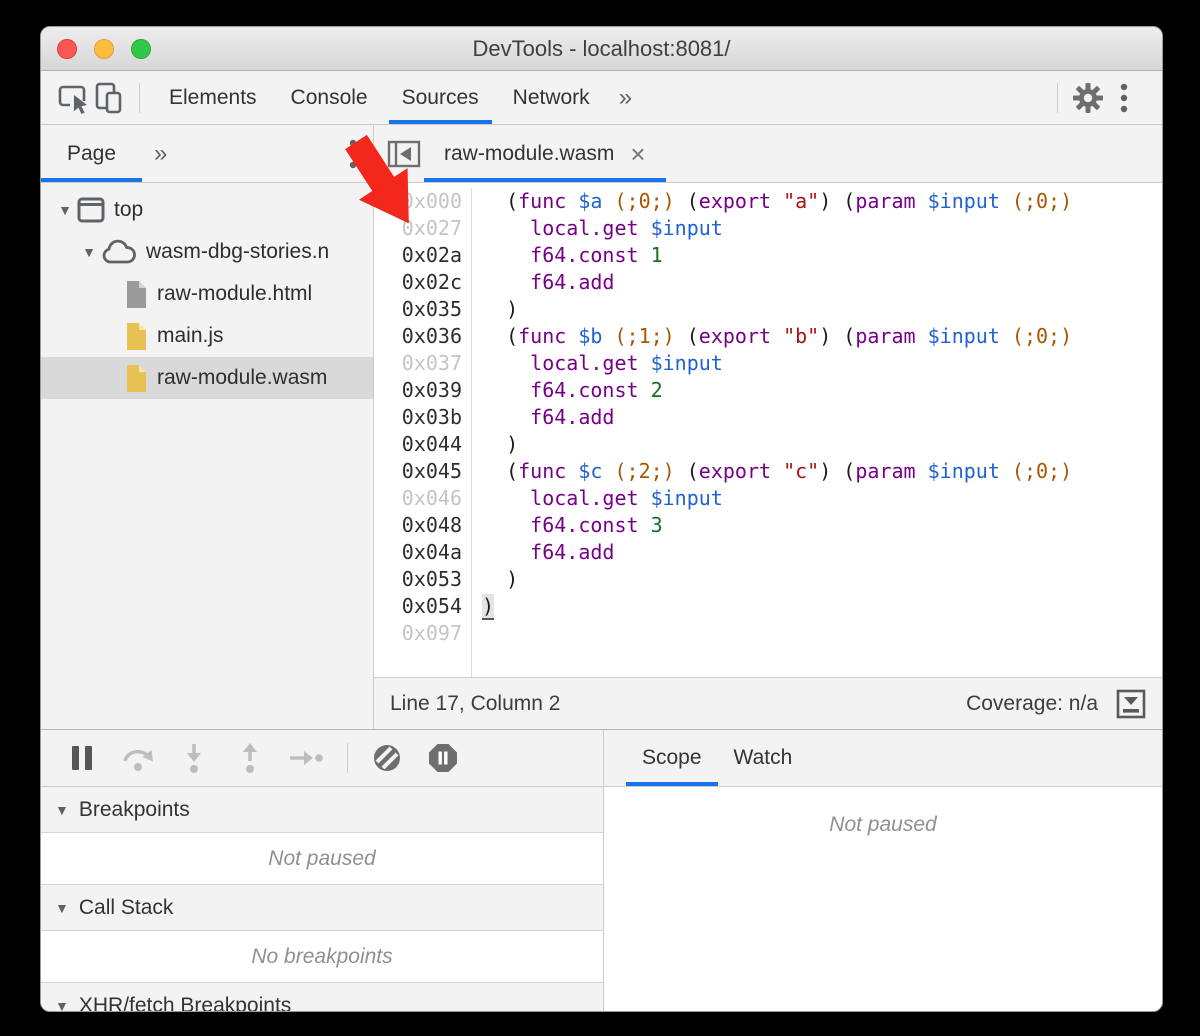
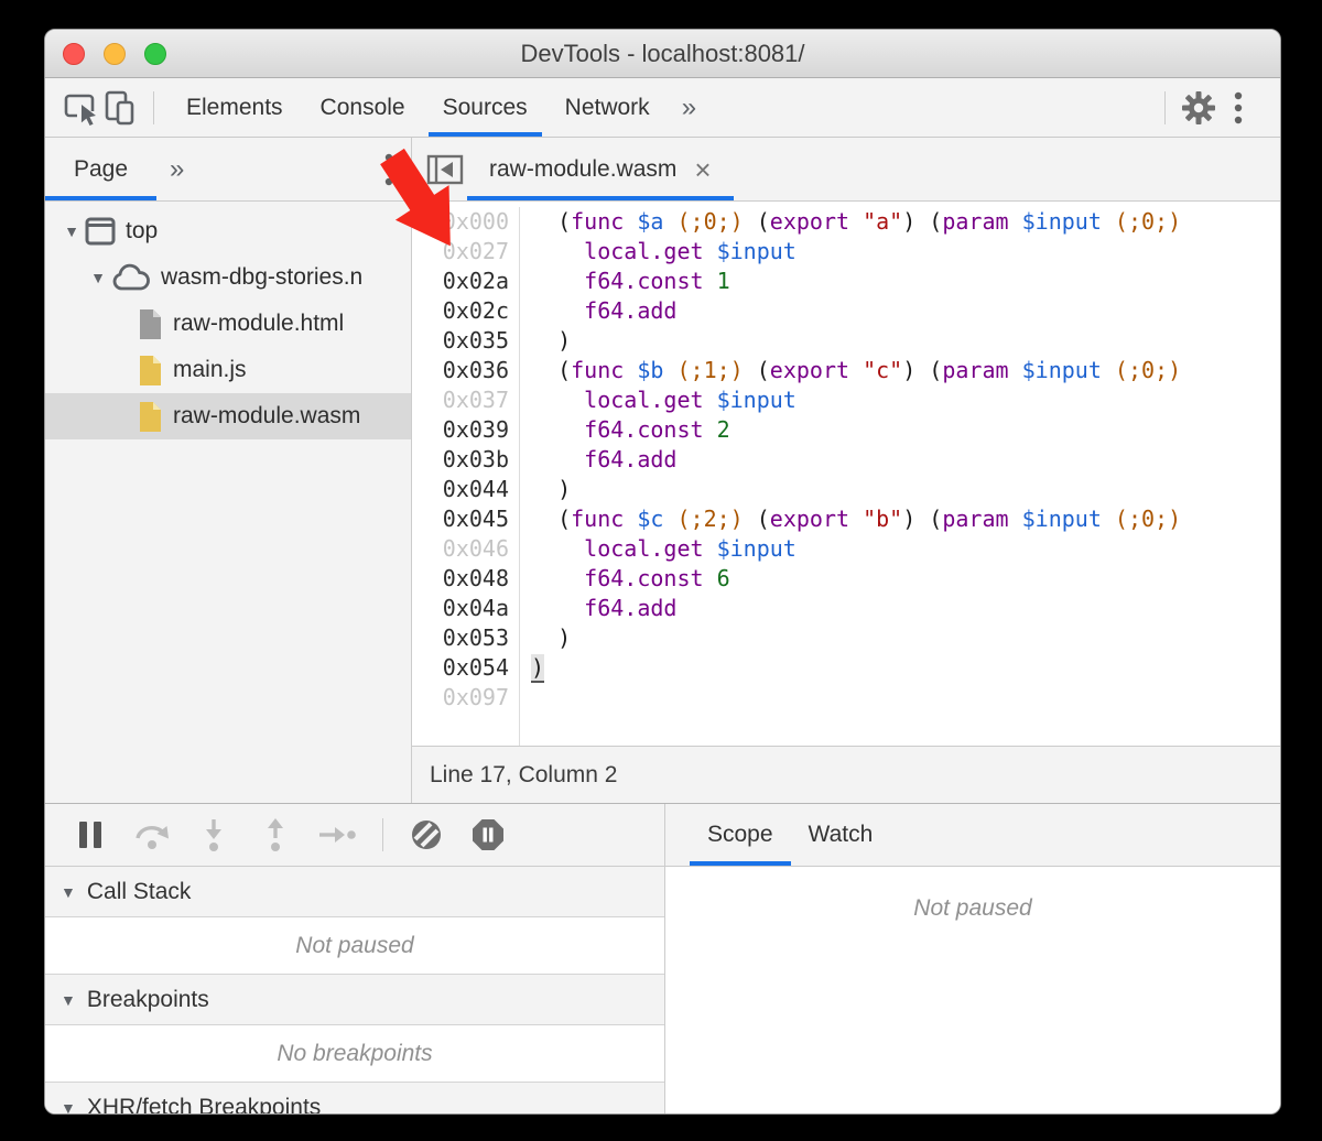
  DevTools - localhost:8081/
  Elements
  Console
  Sources
  Network
  »
  Page
  »
  ▼
  top
  ▼
  wasm-dbg-stories.n
  raw-module.html
  main.js
  raw-module.wasm
  raw-module.wasm
  ×
  x000
  0x027
  0x02a
  0x02c
  0x035
  0x036
  0x037
  0x039
  0x03b
  0x044
  0x045
  0x046
  0x048
  0x04a
  0x053
  0x054
  0x097
  (func $a (;0;) (export "a") (param $input (;0;)
  local.get $input
  f64.const 1
  f64.add
  )
- (func $b (;1;) (export "b") (param $input (;0;)
+ (func $b (;1;) (export "c") (param $input (;0;)
  local.get $input
  f64.const 2
  f64.add
  )
- (func $c (;2;) (export "c") (param $input (;0;)
+ (func $c (;2;) (export "b") (param $input (;0;)
  local.get $input
- f64.const 3
+ f64.const 6
  f64.add
  )
  )
  Line 17, Column 2
- Coverage: n/a
  ▼
- Breakpoints
+ Call Stack
  Not paused
  ▼
- Call Stack
+ Breakpoints
  No breakpoints
  ▼
  XHR/fetch Breakpoints
  Scope
  Watch
  Not paused
